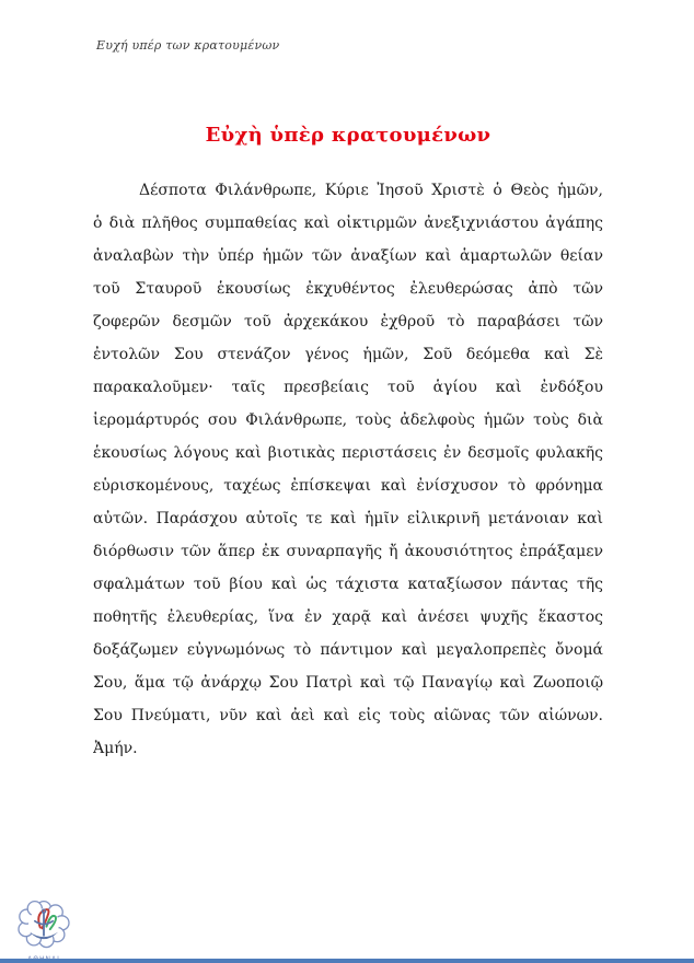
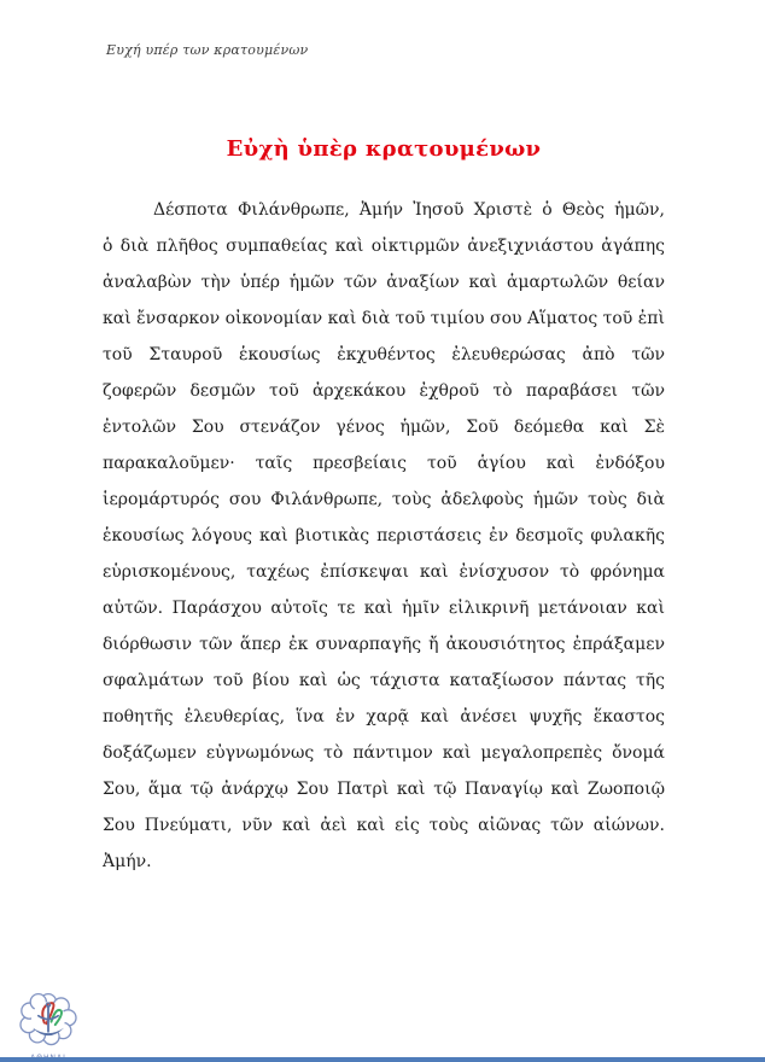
  Ευχή υπέρ των κρατουμένων
  Εὐχὴ ὑπὲρ κρατουμένων
- Δέσποτα Φιλάνθρωπε, Κύριε Ἰησοῦ Χριστὲ ὁ Θεὸς ἡμῶν,
+ Δέσποτα Φιλάνθρωπε, Ἀμήν Ἰησοῦ Χριστὲ ὁ Θεὸς ἡμῶν,
  ὁ διὰ πλῆθος συμπαθείας καὶ οἰκτιρμῶν ἀνεξιχνιάστου ἀγάπης
  ἀναλαβὼν τὴν ὑπέρ ἡμῶν τῶν ἀναξίων καὶ ἁμαρτωλῶν θείαν
+ καὶ ἔνσαρκον οἰκονομίαν καὶ διὰ τοῦ τιμίου σου Αἵματος τοῦ ἐπὶ
  τοῦ Σταυροῦ ἑκουσίως ἐκχυθέντος ἐλευθερώσας ἀπὸ τῶν
  ζοφερῶν δεσμῶν τοῦ ἀρχεκάκου ἐχθροῦ τὸ παραβάσει τῶν
  ἐντολῶν Σου στενάζον γένος ἡμῶν, Σοῦ δεόμεθα καὶ Σὲ
  παρακαλοῦμεν· ταῖς πρεσβείαις τοῦ ἁγίου καὶ ἐνδόξου
  ἱερομάρτυρός σου Φιλάνθρωπε, τοὺς ἀδελφοὺς ἡμῶν τοὺς διὰ
  ἑκουσίως λόγους καὶ βιοτικὰς περιστάσεις ἐν δεσμοῖς φυλακῆς
  εὑρισκομένους, ταχέως ἐπίσκεψαι καὶ ἐνίσχυσον τὸ φρόνημα
  αὐτῶν. Παράσχου αὐτοῖς τε καὶ ἡμῖν εἰλικρινῆ μετάνοιαν καὶ
  διόρθωσιν τῶν ἅπερ ἐκ συναρπαγῆς ἤ ἀκουσιότητος ἐπράξαμεν
  σφαλμάτων τοῦ βίου καὶ ὡς τάχιστα καταξίωσον πάντας τῆς
  ποθητῆς ἐλευθερίας, ἵνα ἐν χαρᾷ καὶ ἀνέσει ψυχῆς ἕκαστος
  δοξάζωμεν εὐγνωμόνως τὸ πάντιμον καὶ μεγαλοπρεπὲς ὄνομά
  Σου, ἅμα τῷ ἀνάρχῳ Σου Πατρὶ καὶ τῷ Παναγίῳ καὶ Ζωοποιῷ
  Σου Πνεύματι, νῦν καὶ ἀεὶ καὶ εἰς τοὺς αἰῶνας τῶν αἰώνων.
  Ἀμήν.
